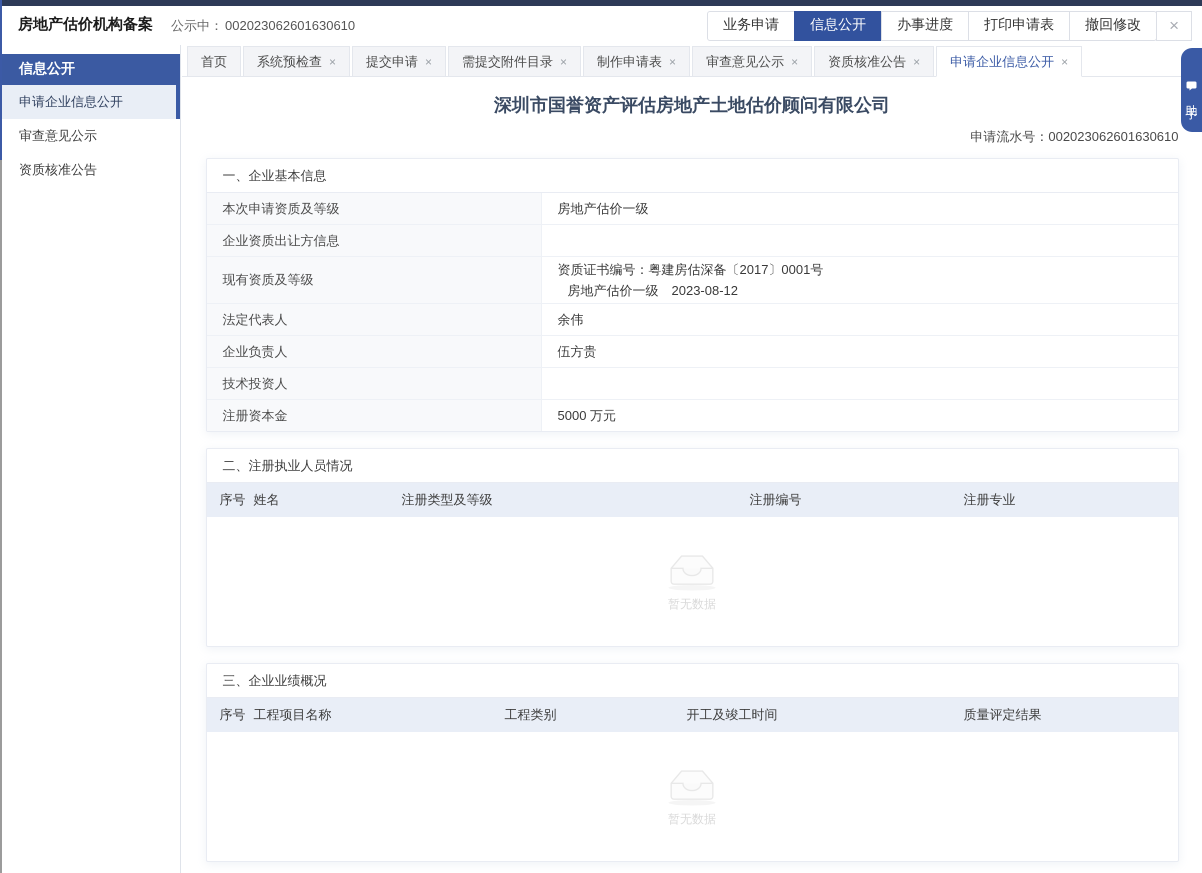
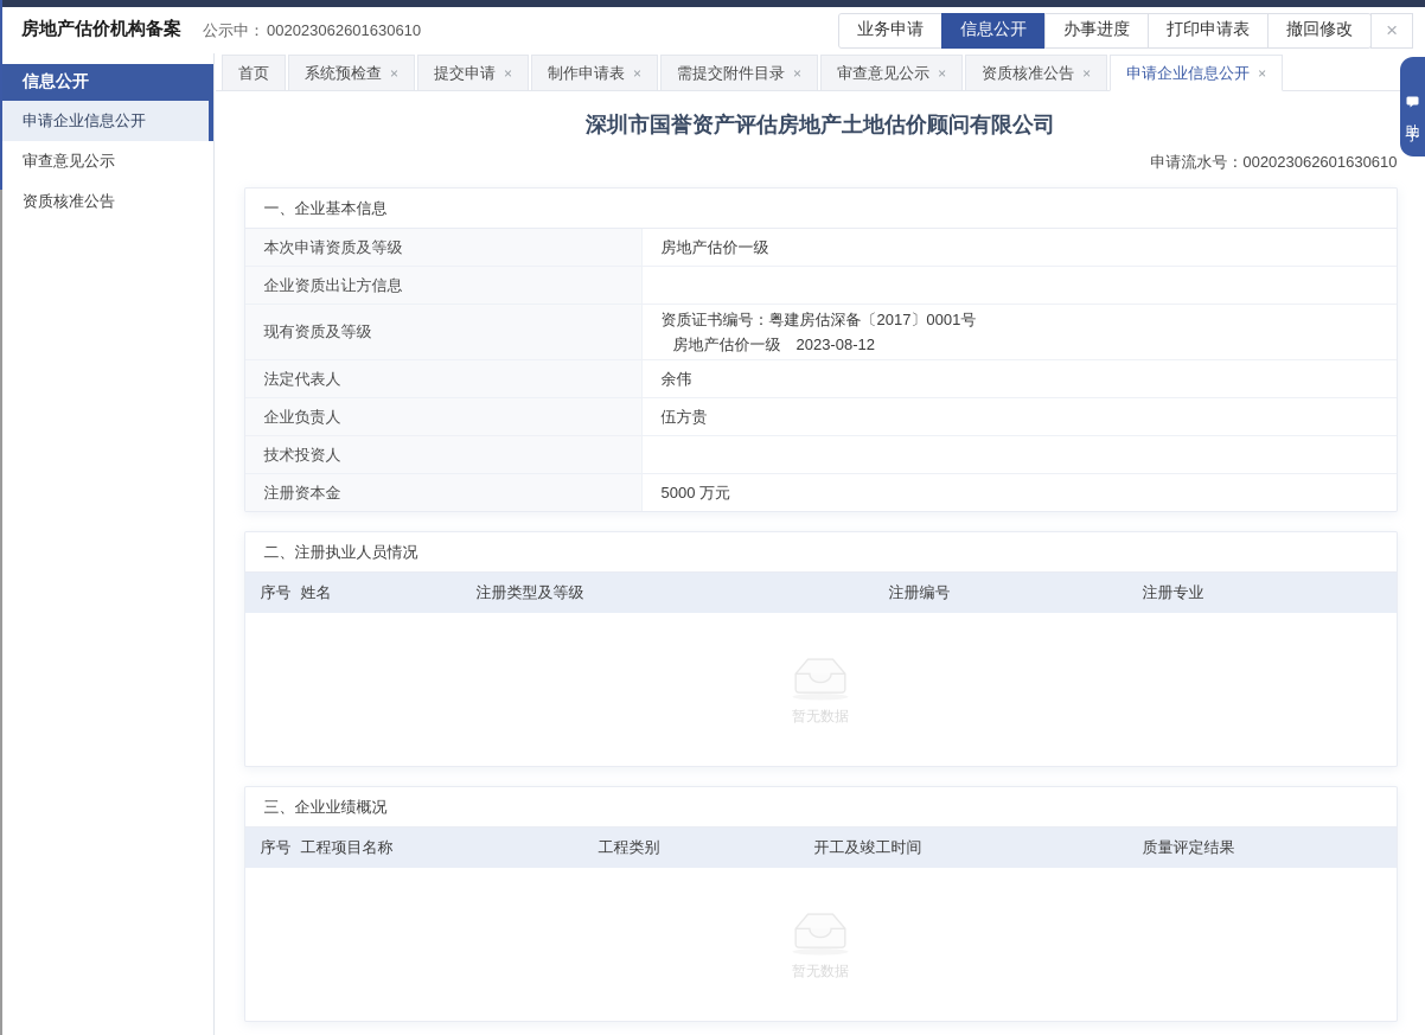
  房地产估价机构备案
  公示中： 002023062601630610
  业务申请
  信息公开
  办事进度
  打印申请表
  撤回修改
  ×
  信息公开
  申请企业信息公开
  审查意见公示
  资质核准公告
  首页
  系统预检查
  ×
  提交申请
  ×
- 需提交附件目录
+ 制作申请表
  ×
- 制作申请表
+ 需提交附件目录
  ×
  审查意见公示
  ×
  资质核准公告
  ×
  申请企业信息公开
  ×
  深圳市国誉资产评估房地产土地估价顾问有限公司
  申请流水号：002023062601630610
  一、企业基本信息
  本次申请资质及等级
  房地产估价一级
  企业资质出让方信息
  现有资质及等级
  资质证书编号：粤建房估深备〔2017〕0001号
  房地产估价一级 2023-08-12
  法定代表人
  余伟
  企业负责人
  伍方贵
  技术投资人
  注册资本金
  5000 万元
  二、注册执业人员情况
  序号
  姓名
  注册类型及等级
  注册编号
  注册专业
  暂无数据
  三、企业业绩概况
  序号
  工程项目名称
  工程类别
  开工及竣工时间
  质量评定结果
  暂无数据
